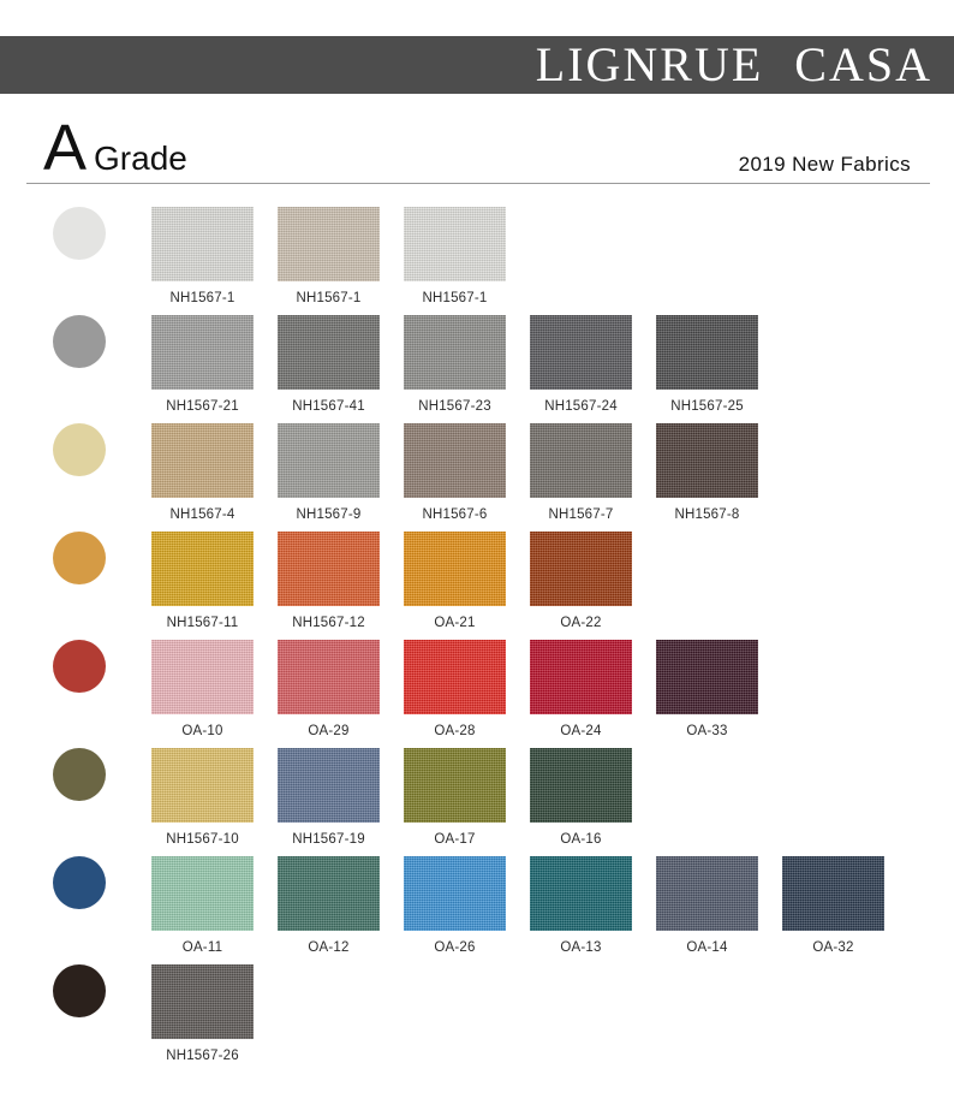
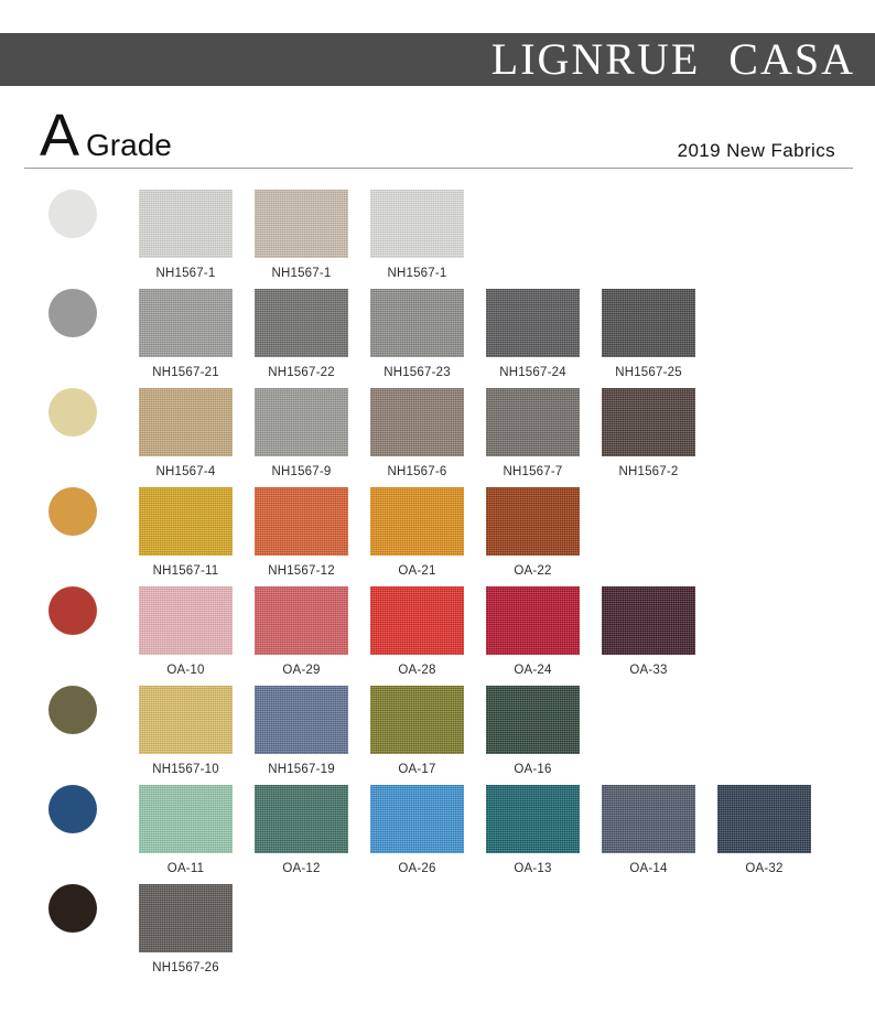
  LIGNRUE CASA
  A
  Grade
  2019 New Fabrics
  NH1567-1
  NH1567-1
  NH1567-1
  NH1567-21
- NH1567-41
+ NH1567-22
  NH1567-23
  NH1567-24
  NH1567-25
  NH1567-4
  NH1567-9
  NH1567-6
  NH1567-7
- NH1567-8
+ NH1567-2
  NH1567-11
  NH1567-12
  OA-21
  OA-22
  OA-10
  OA-29
  OA-28
  OA-24
  OA-33
  NH1567-10
  NH1567-19
  OA-17
  OA-16
  OA-11
  OA-12
  OA-26
  OA-13
  OA-14
  OA-32
  NH1567-26
